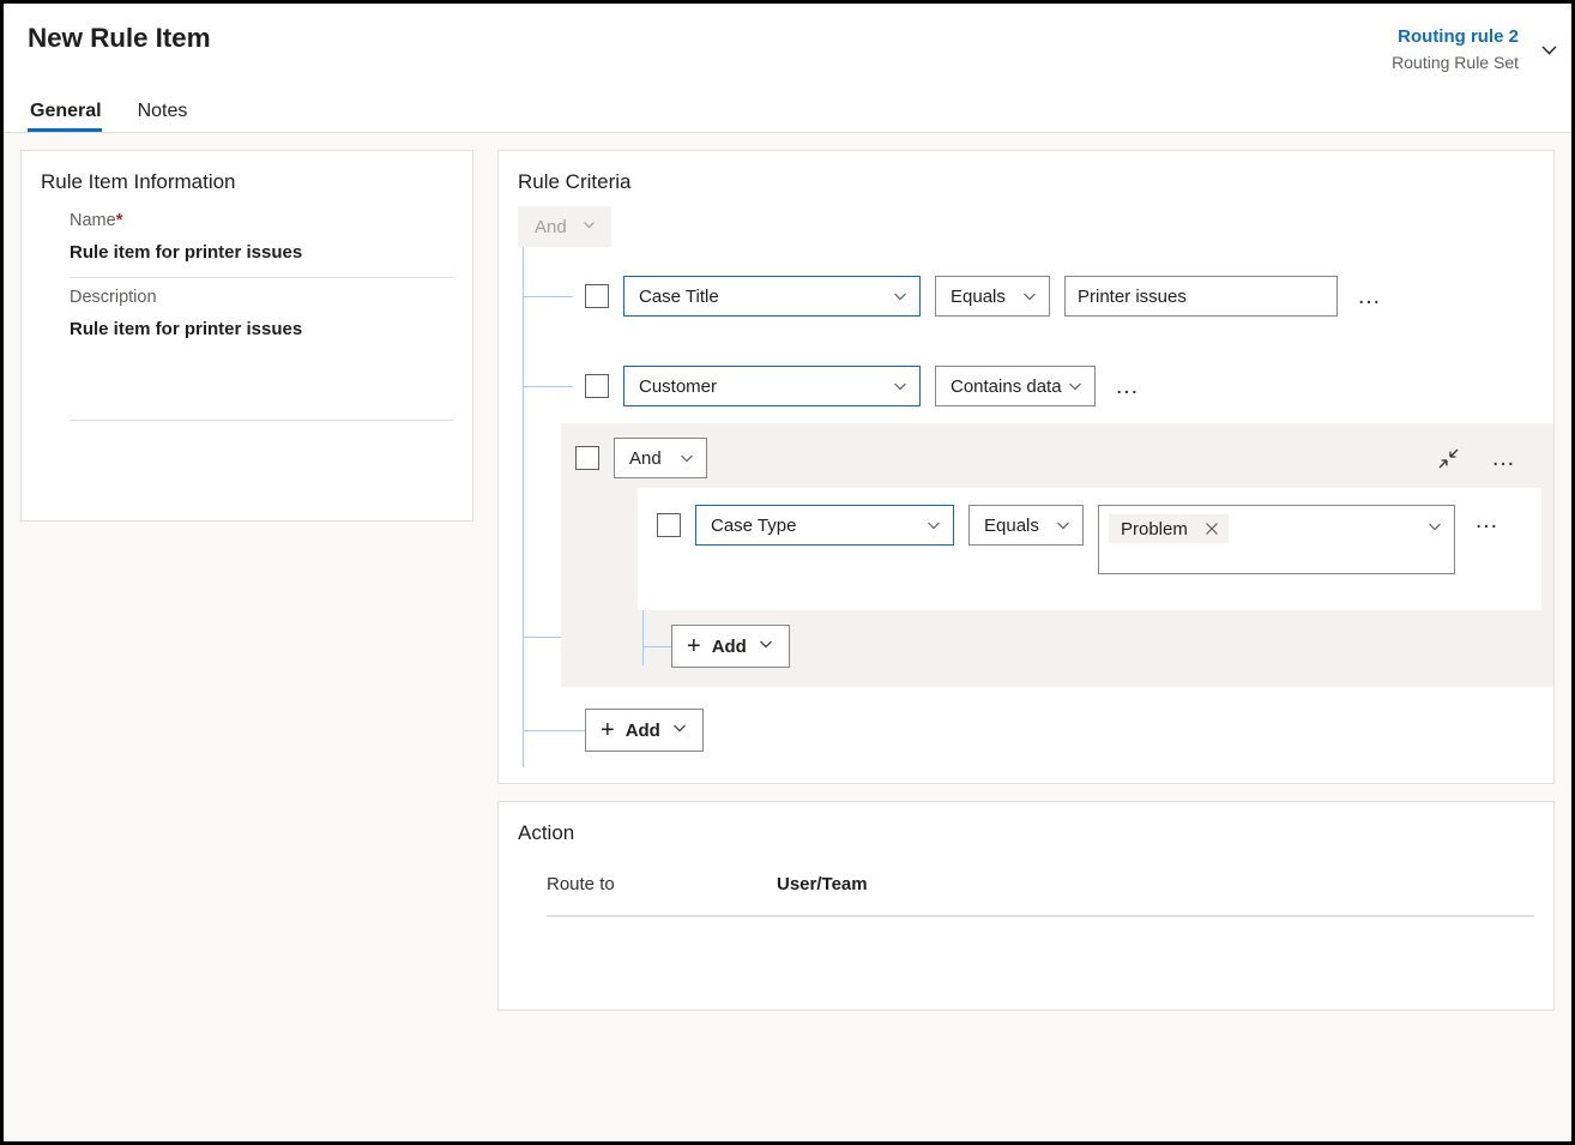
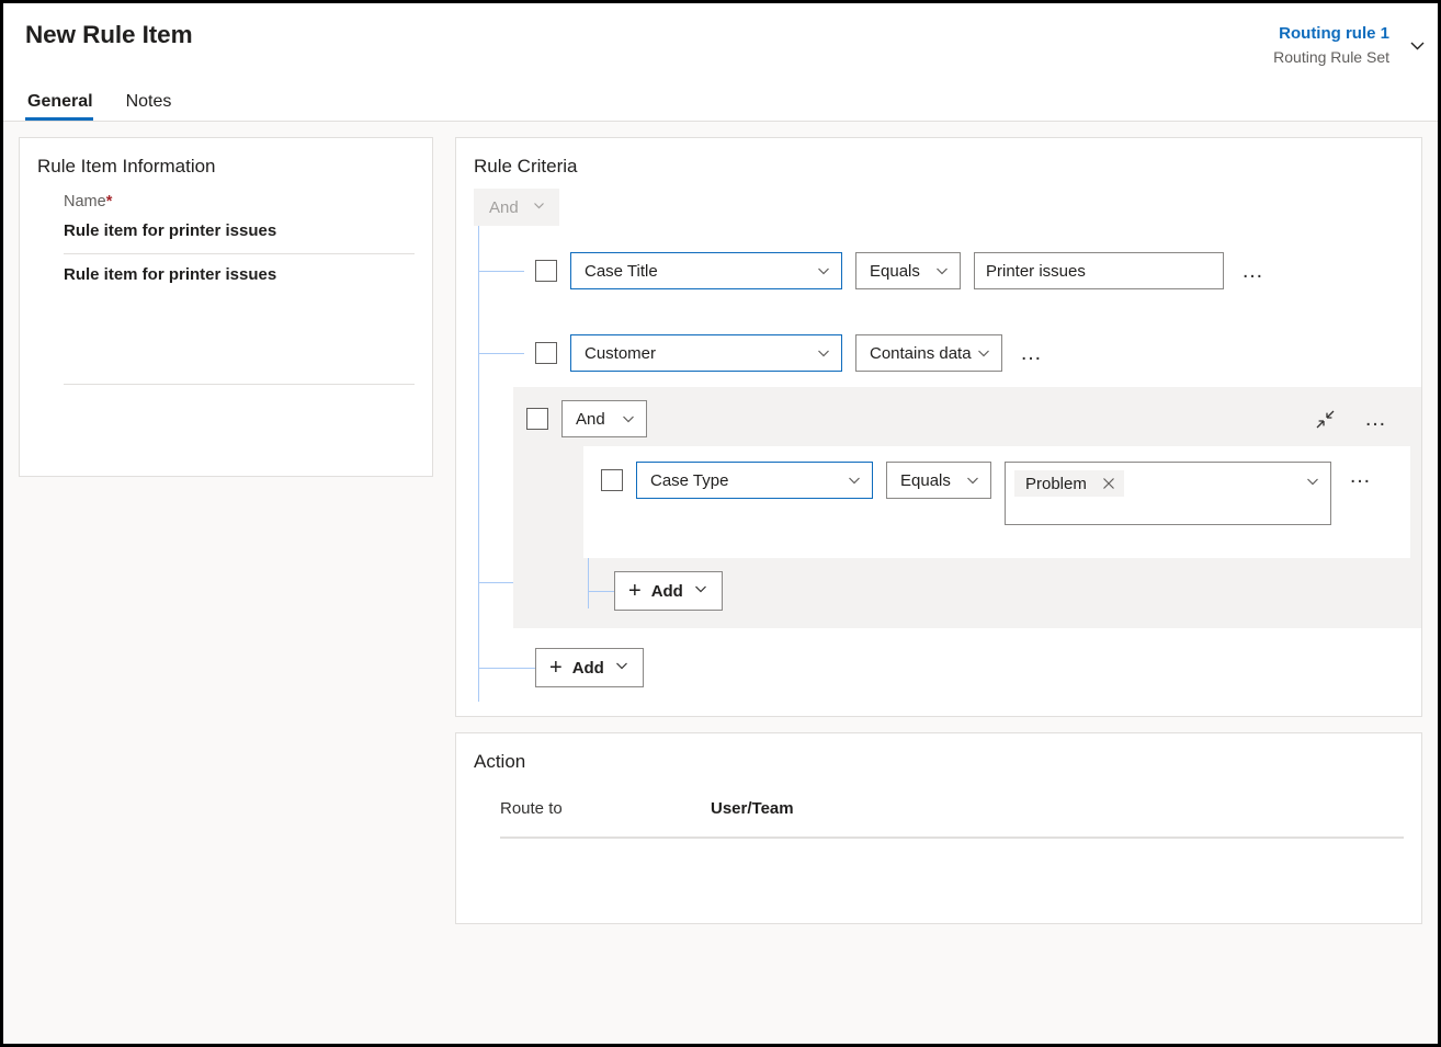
  New Rule Item
- Routing rule 2
+ Routing rule 1
  Routing Rule Set
  General
  Notes
  Rule Item Information
  Name*
  Rule item for printer issues
- Description
  Rule item for printer issues
  Rule Criteria
  And
  Case Title
  Equals
  Printer issues
  …
  Customer
  Contains data
  …
  And
  …
  Case Type
  Equals
  Problem
  …
  +
  Add
  +
  Add
  Action
  Route to
  User/Team
